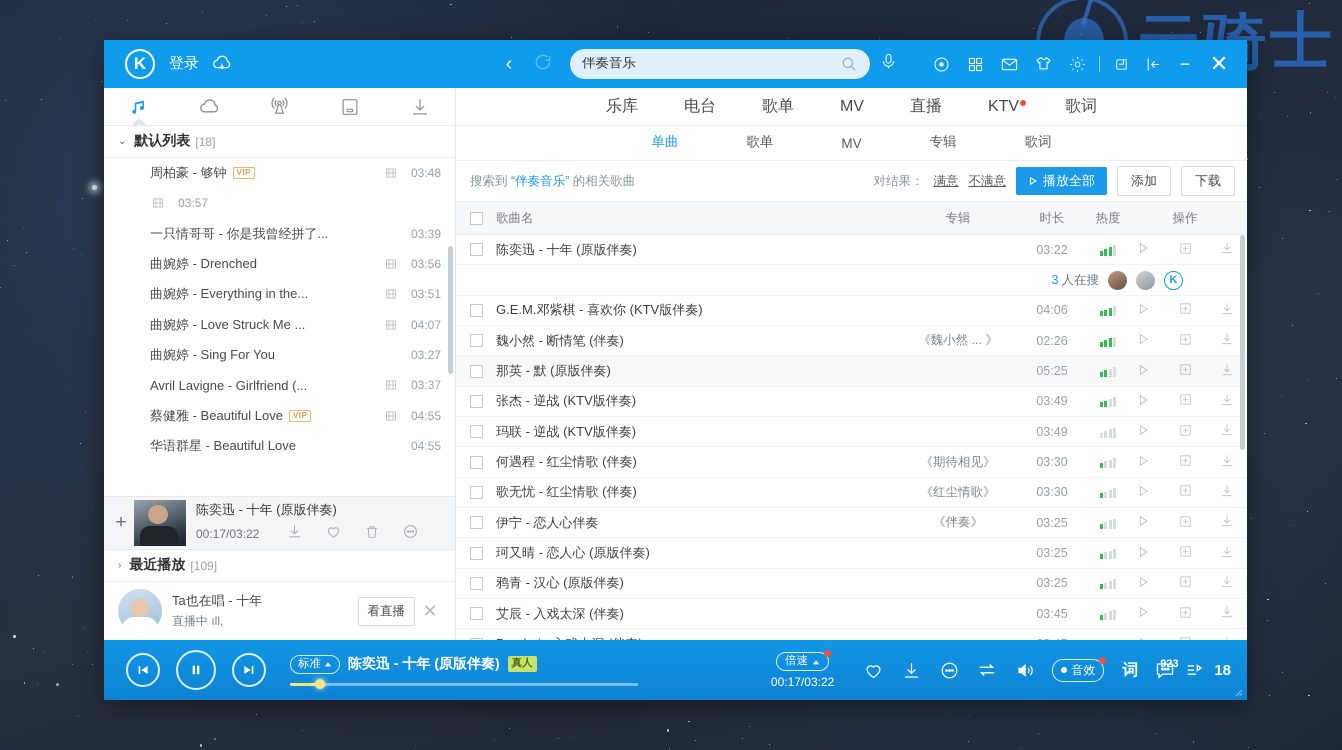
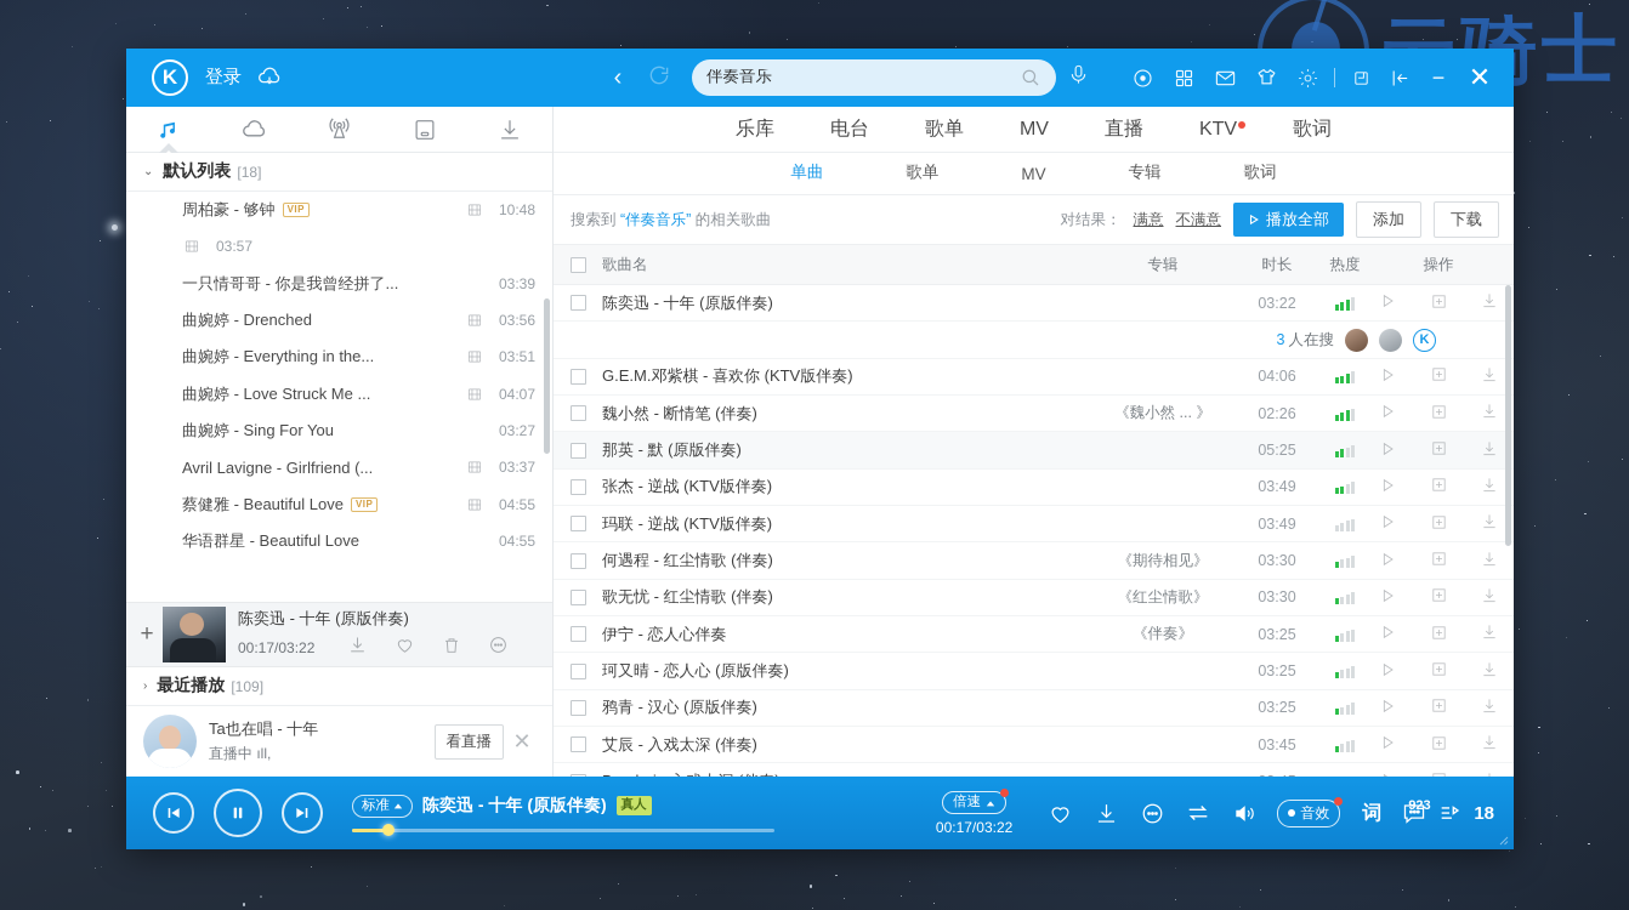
  K
  登录
  ‹
  伴奏音乐
  −
  ✕
  ⌄
  默认列表
  [18]
  周柏豪 - 够钟
  VIP
- 03:48
+ 10:48
  03:57
  一只情哥哥 - 你是我曾经拼了...
  03:39
  曲婉婷 - Drenched
  03:56
  曲婉婷 - Everything in the...
  03:51
  曲婉婷 - Love Struck Me ...
  04:07
  曲婉婷 - Sing For You
  03:27
  Avril Lavigne - Girlfriend (...
  03:37
  蔡健雅 - Beautiful Love
  VIP
  04:55
  华语群星 - Beautiful Love
  04:55
  +
  陈奕迅 - 十年 (原版伴奏)
  00:17/03:22
  ›
  最近播放
  [109]
  Ta也在唱 - 十年
  直播中 ıll,
  看直播
  ✕
  乐库
  电台
  歌单
  MV
  直播
  KTV
  歌词
  单曲
  歌单
  MV
  专辑
  歌词
  搜索到 “伴奏音乐” 的相关歌曲
  对结果：
  满意
  不满意
  播放全部
  添加
  下载
  歌曲名
  专辑
  时长
  热度
  操作
  陈奕迅 - 十年 (原版伴奏)
  03:22
  3
  人在搜
  K
  G.E.M.邓紫棋 - 喜欢你 (KTV版伴奏)
  04:06
  魏小然 - 断情笔 (伴奏)
  《魏小然 ... 》
  02:26
  那英 - 默 (原版伴奏)
  05:25
  张杰 - 逆战 (KTV版伴奏)
  03:49
  玛联 - 逆战 (KTV版伴奏)
  03:49
  何遇程 - 红尘情歌 (伴奏)
  《期待相见》
  03:30
  歌无忧 - 红尘情歌 (伴奏)
  《红尘情歌》
  03:30
  伊宁 - 恋人心伴奏
  《伴奏》
  03:25
  珂又晴 - 恋人心 (原版伴奏)
  03:25
  鸦青 - 汉心 (原版伴奏)
  03:25
  艾辰 - 入戏太深 (伴奏)
  03:45
  标准
  陈奕迅 - 十年 (原版伴奏)
  真人
  倍速
  00:17/03:22
  音效
  词
  923
  18
